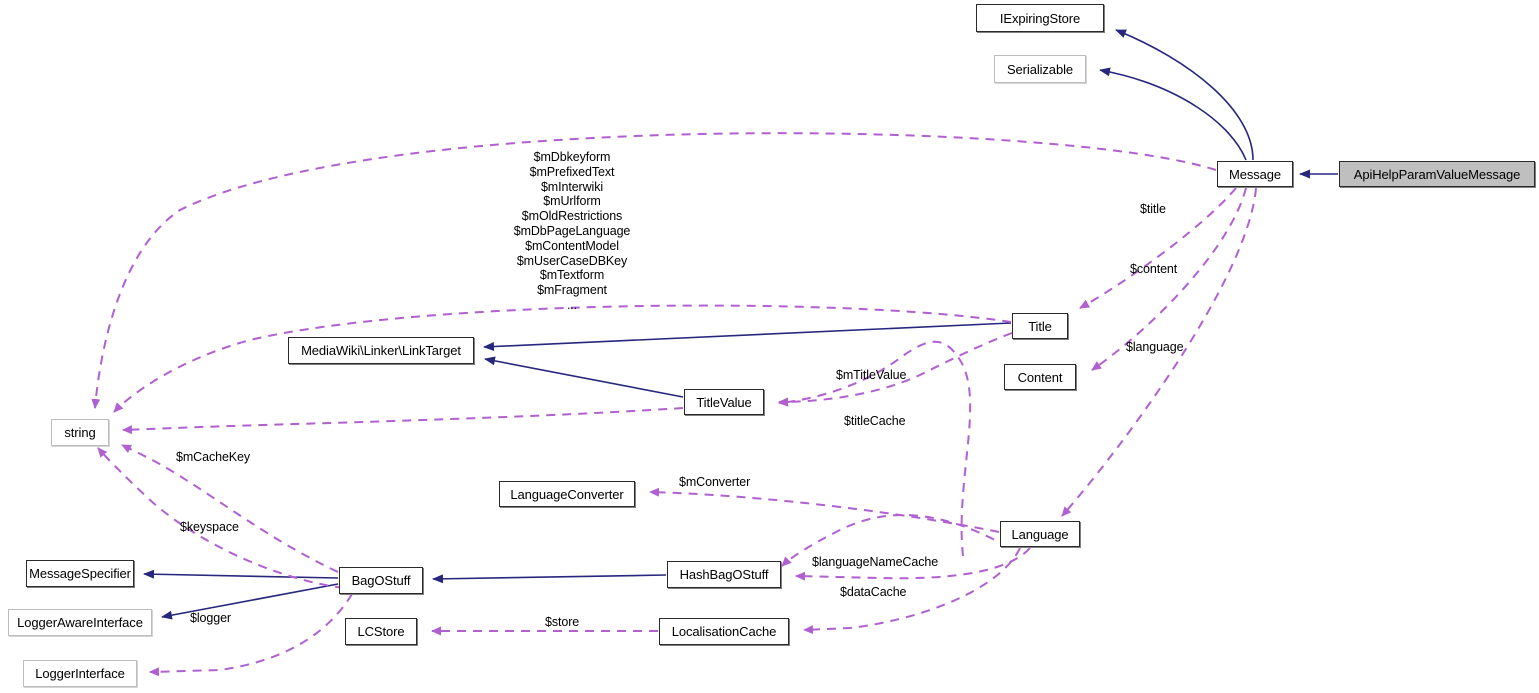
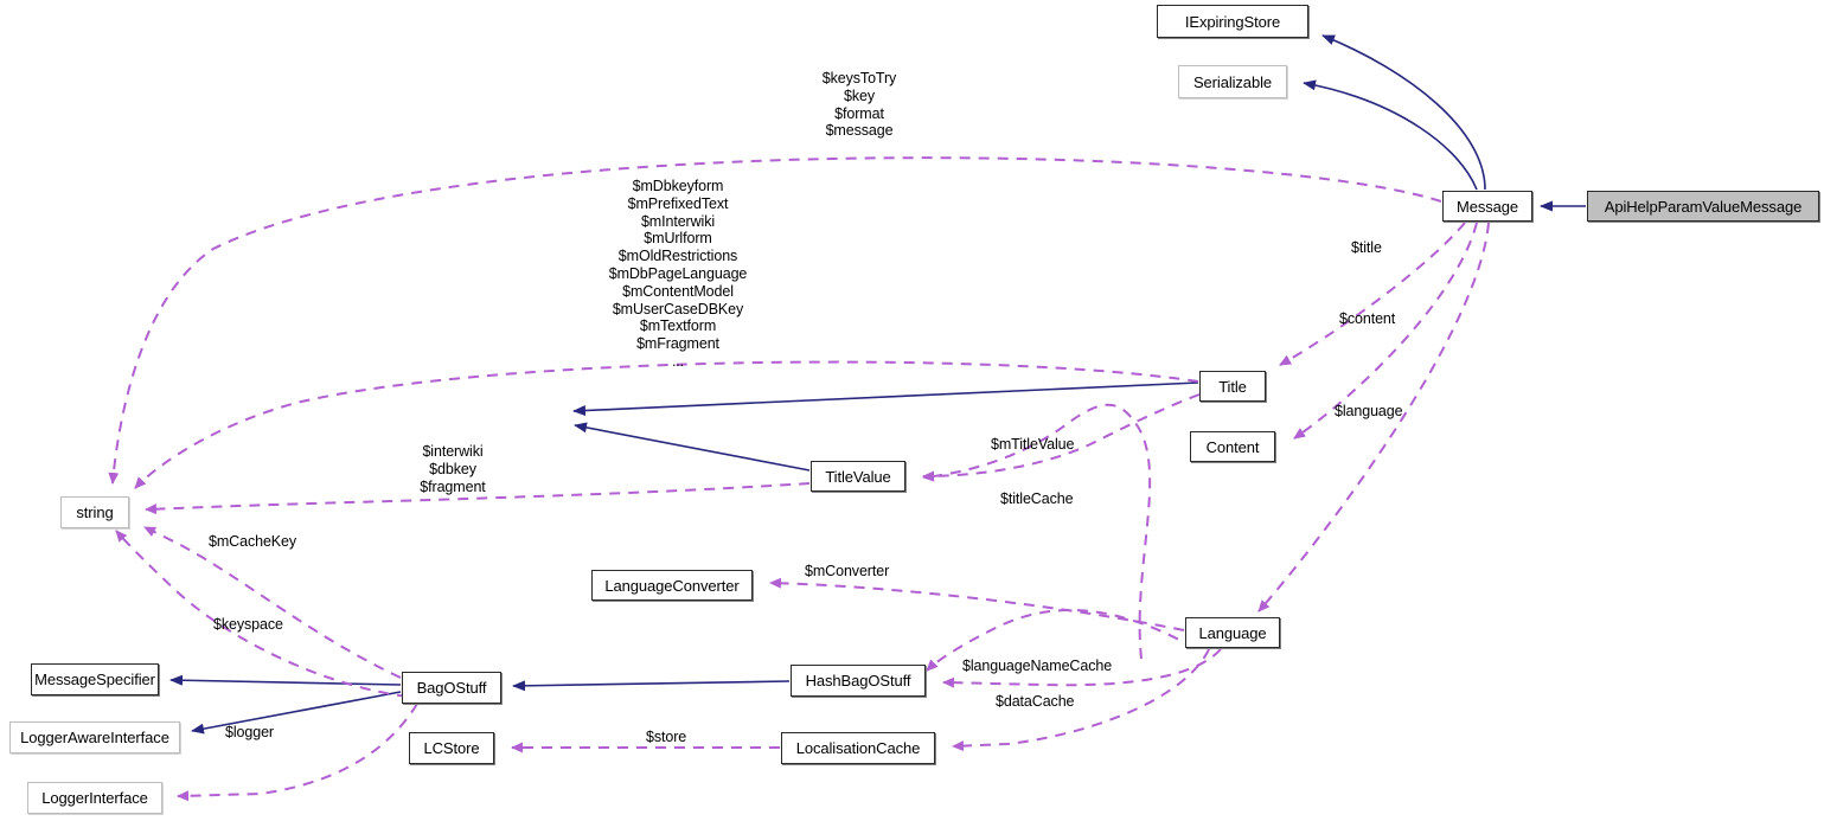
  IExpiringStore
  Serializable
  Message
  ApiHelpParamValueMessage
  Title
  Content
- MediaWiki\Linker\LinkTarget
  TitleValue
  string
  LanguageConverter
  Language
  MessageSpecifier
  BagOStuff
  HashBagOStuff
  LoggerAwareInterface
  LCStore
  LocalisationCache
  LoggerInterface
+ $keysToTry
+ $key
+ $format
+ $message
  $mDbkeyform
  $mPrefixedText
  $mInterwiki
  $mUrlform
  $mOldRestrictions
  $mDbPageLanguage
  $mContentModel
  $mUserCaseDBKey
  $mTextform
  $mFragment
  ...
+ $interwiki
+ $dbkey
+ $fragment
  $mCacheKey
  $keyspace
  $logger
  $mTitleValue
  $titleCache
  $title
  $content
  $language
  $mConverter
  $languageNameCache
  $dataCache
  $store
